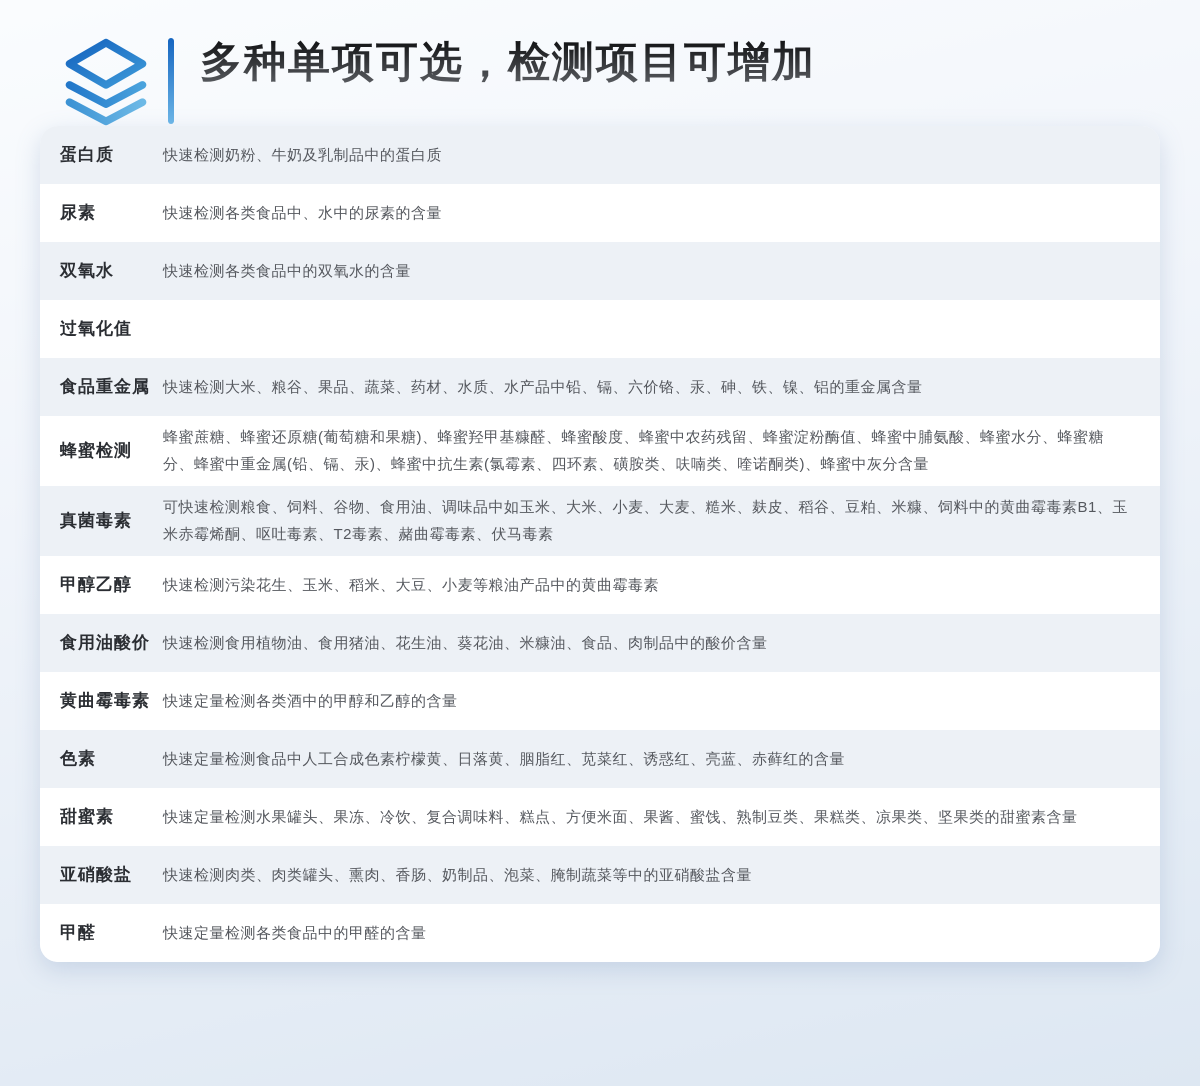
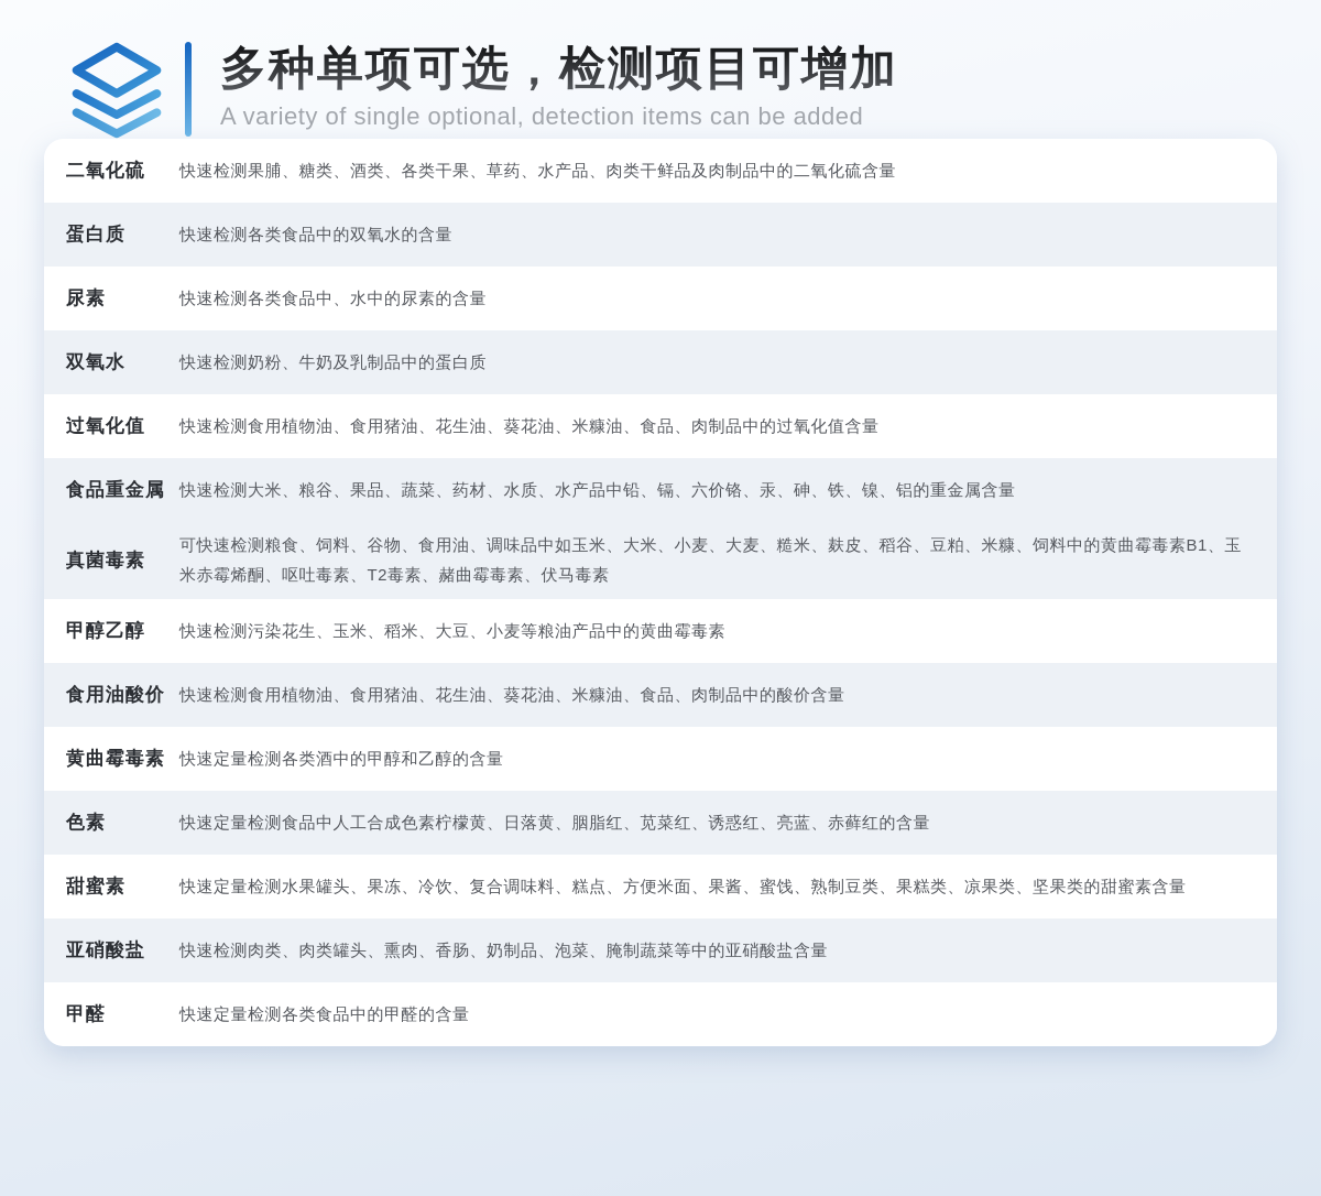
  多种单项可选，检测项目可增加
+ A variety of single optional, detection items can be added
+ 二氧化硫
+ 快速检测果脯、糖类、酒类、各类干果、草药、水产品、肉类干鲜品及肉制品中的二氧化硫含量
  蛋白质
- 快速检测奶粉、牛奶及乳制品中的蛋白质
+ 快速检测各类食品中的双氧水的含量
  尿素
  快速检测各类食品中、水中的尿素的含量
  双氧水
- 快速检测各类食品中的双氧水的含量
+ 快速检测奶粉、牛奶及乳制品中的蛋白质
  过氧化值
+ 快速检测食用植物油、食用猪油、花生油、葵花油、米糠油、食品、肉制品中的过氧化值含量
  食品重金属
  快速检测大米、粮谷、果品、蔬菜、药材、水质、水产品中铅、镉、六价铬、汞、砷、铁、镍、铝的重金属含量
- 蜂蜜检测
- 蜂蜜蔗糖、蜂蜜还原糖(葡萄糖和果糖)、蜂蜜羟甲基糠醛、蜂蜜酸度、蜂蜜中农药残留、蜂蜜淀粉酶值、蜂蜜中脯氨酸、蜂蜜水分、蜂蜜糖分、蜂蜜中重金属(铅、镉、汞)、蜂蜜中抗生素(氯霉素、四环素、磺胺类、呋喃类、喹诺酮类)、蜂蜜中灰分含量
  真菌毒素
  可快速检测粮食、饲料、谷物、食用油、调味品中如玉米、大米、小麦、大麦、糙米、麸皮、稻谷、豆粕、米糠、饲料中的黄曲霉毒素B1、玉米赤霉烯酮、呕吐毒素、T2毒素、赭曲霉毒素、伏马毒素
  甲醇乙醇
  快速检测污染花生、玉米、稻米、大豆、小麦等粮油产品中的黄曲霉毒素
  食用油酸价
  快速检测食用植物油、食用猪油、花生油、葵花油、米糠油、食品、肉制品中的酸价含量
  黄曲霉毒素
  快速定量检测各类酒中的甲醇和乙醇的含量
  色素
  快速定量检测食品中人工合成色素柠檬黄、日落黄、胭脂红、苋菜红、诱惑红、亮蓝、赤藓红的含量
  甜蜜素
  快速定量检测水果罐头、果冻、冷饮、复合调味料、糕点、方便米面、果酱、蜜饯、熟制豆类、果糕类、凉果类、坚果类的甜蜜素含量
  亚硝酸盐
  快速检测肉类、肉类罐头、熏肉、香肠、奶制品、泡菜、腌制蔬菜等中的亚硝酸盐含量
  甲醛
  快速定量检测各类食品中的甲醛的含量
